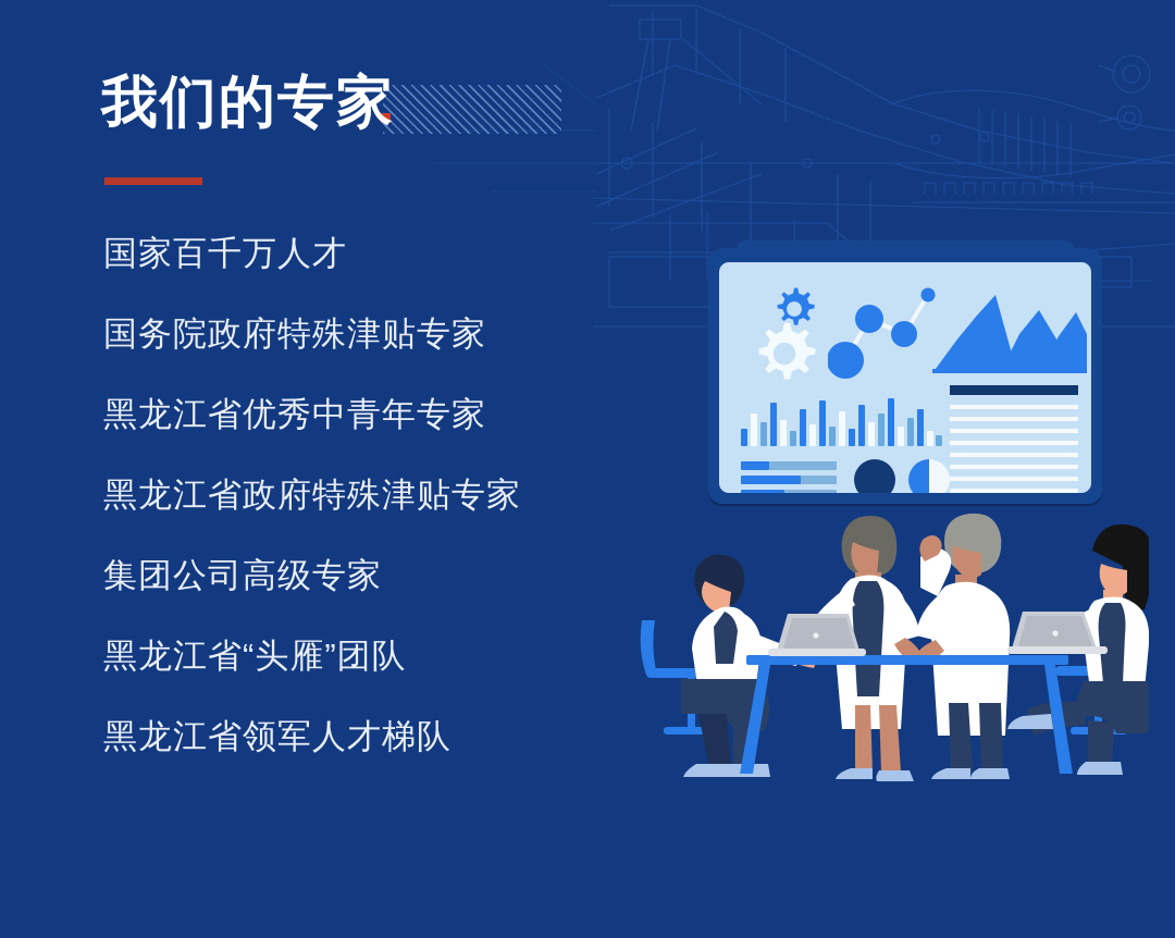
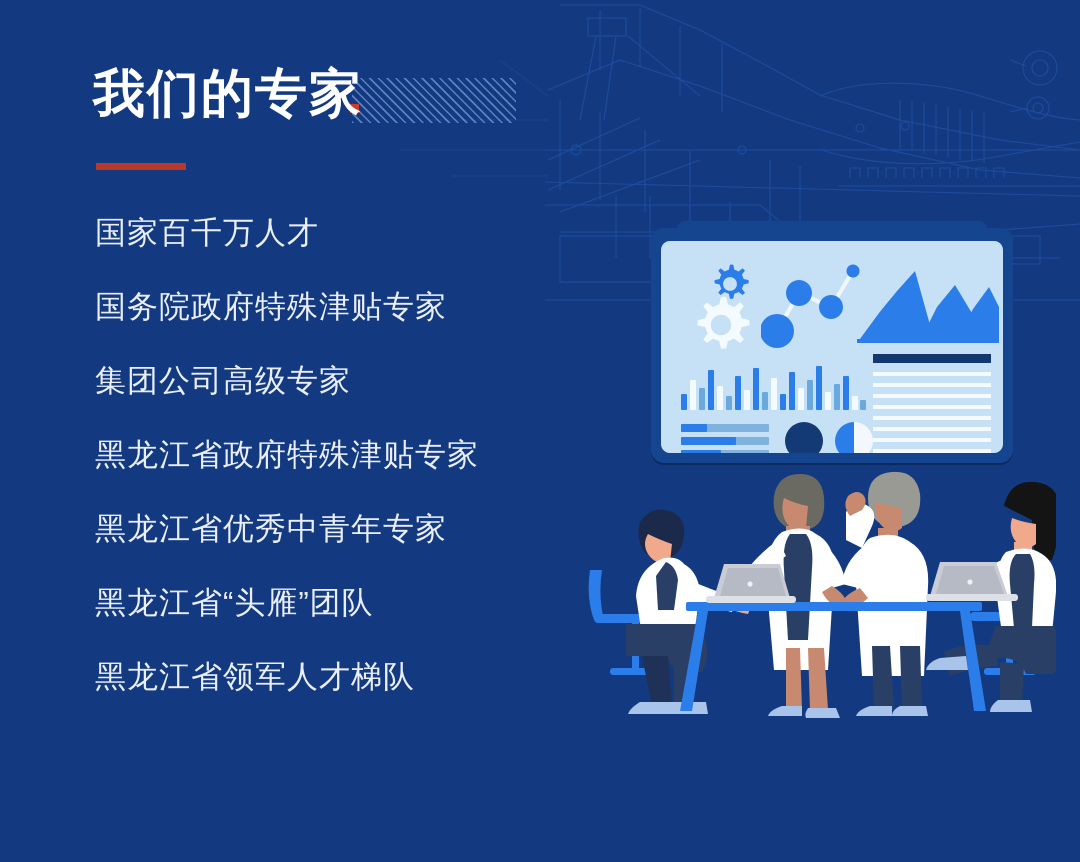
  我们的专家
  国家百千万人才
  国务院政府特殊津贴专家
- 黑龙江省优秀中青年专家
+ 集团公司高级专家
  黑龙江省政府特殊津贴专家
- 集团公司高级专家
+ 黑龙江省优秀中青年专家
  黑龙江省“头雁”团队
  黑龙江省领军人才梯队
